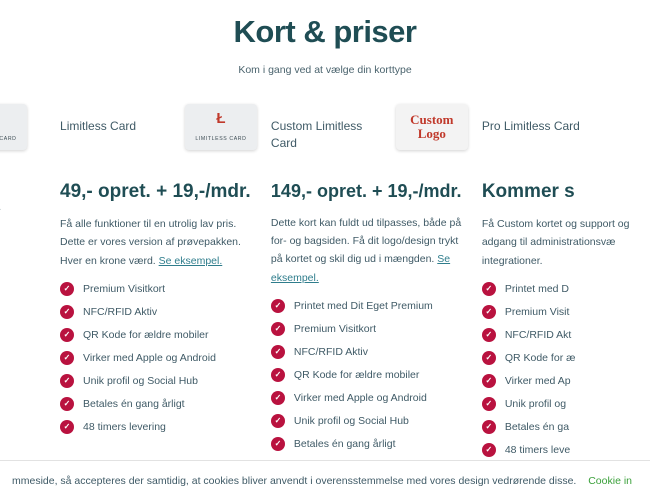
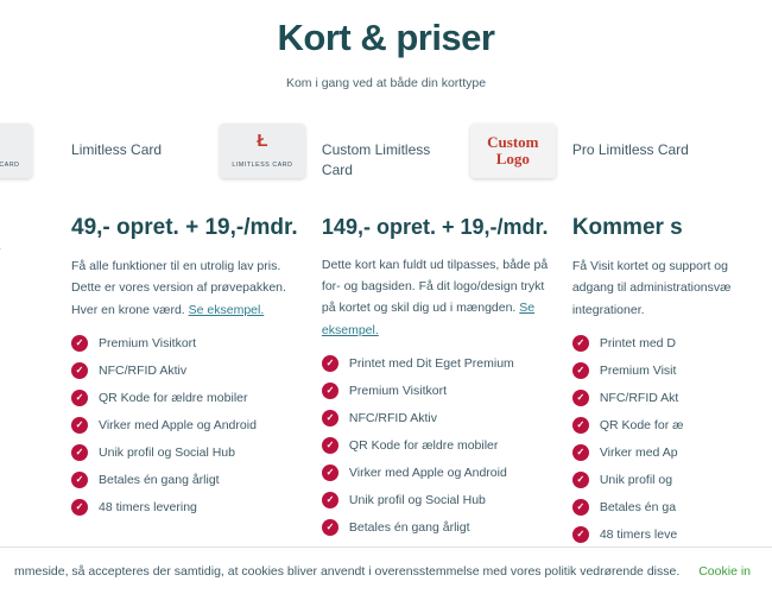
  Kort & priser
- Kom i gang ved at vælge din korttype
+ Kom i gang ved at både din korttype
  Limitless Card
  Ł
  49,- opret. + 19,-/mdr.
  Få alle funktioner til en utrolig lav pris. Dette er vores version af prøvepakken. Hver en krone værd. Se eksempel.
  ✓
  Premium Visitkort
  ✓
  NFC/RFID Aktiv
  ✓
  QR Kode for ældre mobiler
  ✓
  Virker med Apple og Android
  ✓
  Unik profil og Social Hub
  ✓
  Betales én gang årligt
  ✓
  48 timers levering
  Custom Limitless Card
  Custom Logo
  149,- opret. + 19,-/mdr.
  Dette kort kan fuldt ud tilpasses, både på for- og bagsiden. Få dit logo/design trykt på kortet og skil dig ud i mængden. Se eksempel.
  ✓
  Printet med Dit Eget Premium
  ✓
  Premium Visitkort
  ✓
  NFC/RFID Aktiv
  ✓
  QR Kode for ældre mobiler
  ✓
  Virker med Apple og Android
  ✓
  Unik profil og Social Hub
  ✓
  Betales én gang årligt
  Pro Limitless Card
  Kommer s
- Få Custom kortet og support og adgang til administrationsvæ integrationer.
+ Få Visit kortet og support og adgang til administrationsvæ integrationer.
  ✓
  Printet med D
  ✓
  Premium Visit
  ✓
  NFC/RFID Akt
  ✓
  QR Kode for æ
  ✓
  Virker med Ap
  ✓
  Unik profil og
  ✓
  Betales én ga
  ✓
  48 timers leve
- mmeside, så accepteres der samtidig, at cookies bliver anvendt i overensstemmelse med vores design vedrørende disse.
+ mmeside, så accepteres der samtidig, at cookies bliver anvendt i overensstemmelse med vores politik vedrørende disse.
  Cookie in
